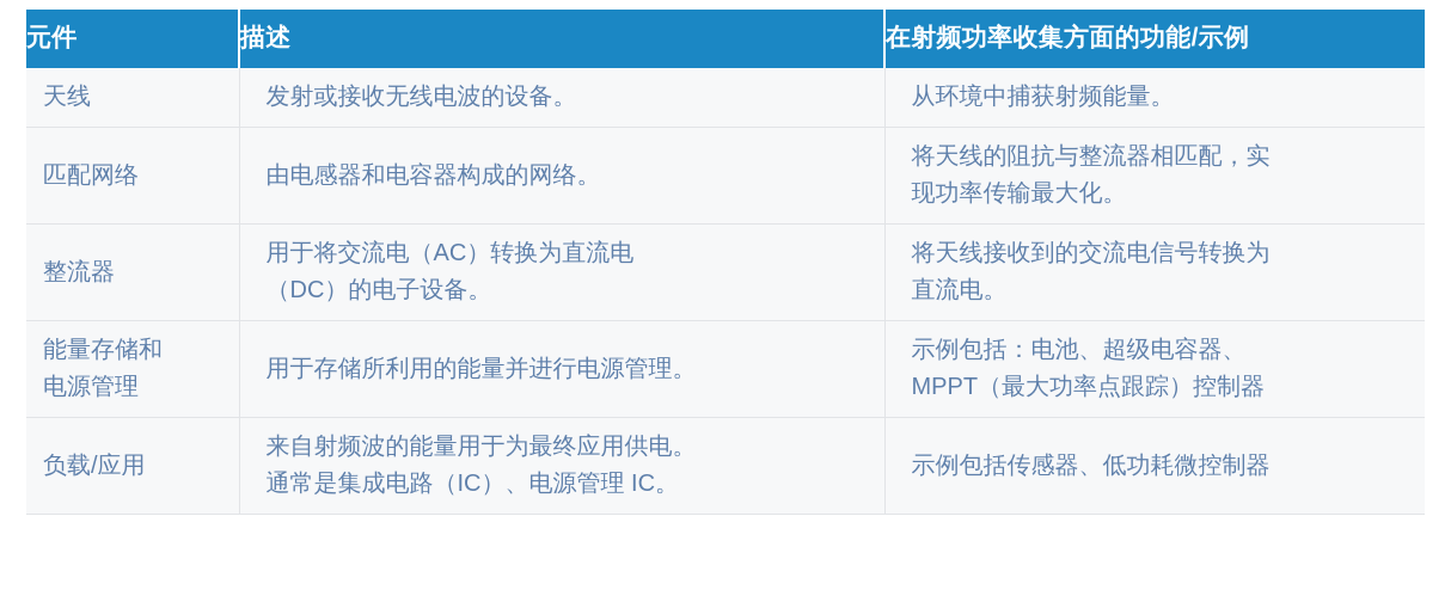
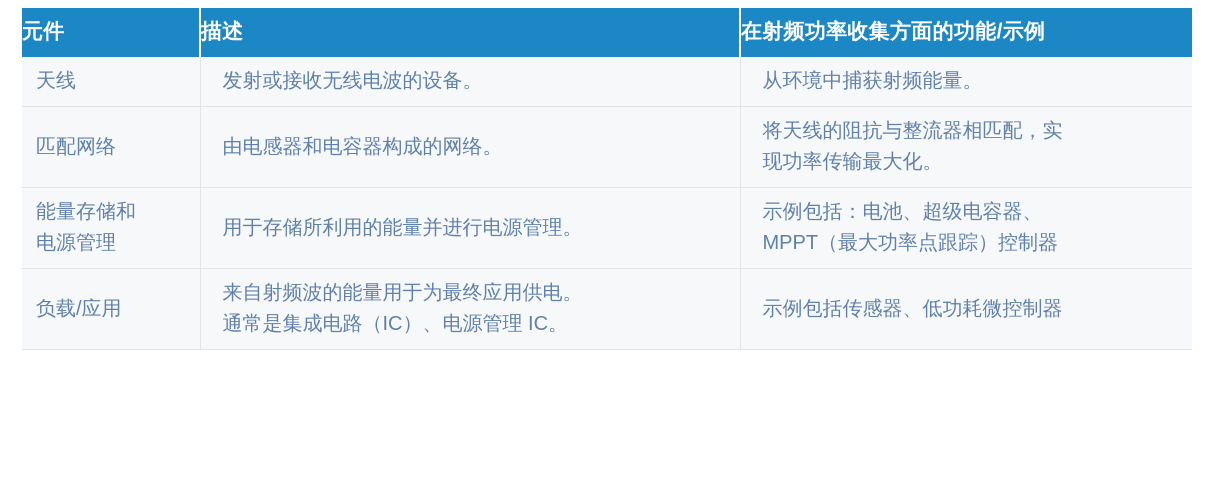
  元件	描述	在射频功率收集方面的功能/示例
  天线	发射或接收无线电波的设备。	从环境中捕获射频能量。
  匹配网络	由电感器和电容器构成的网络。	将天线的阻抗与整流器相匹配，实 现功率传输最大化。
- 整流器	用于将交流电（AC）转换为直流电 （DC）的电子设备。	将天线接收到的交流电信号转换为 直流电。
  能量存储和 电源管理	用于存储所利用的能量并进行电源管理。	示例包括：电池、超级电容器、 MPPT（最大功率点跟踪）控制器
  负载/应用	来自射频波的能量用于为最终应用供电。 通常是集成电路（IC）、电源管理 IC。	示例包括传感器、低功耗微控制器
